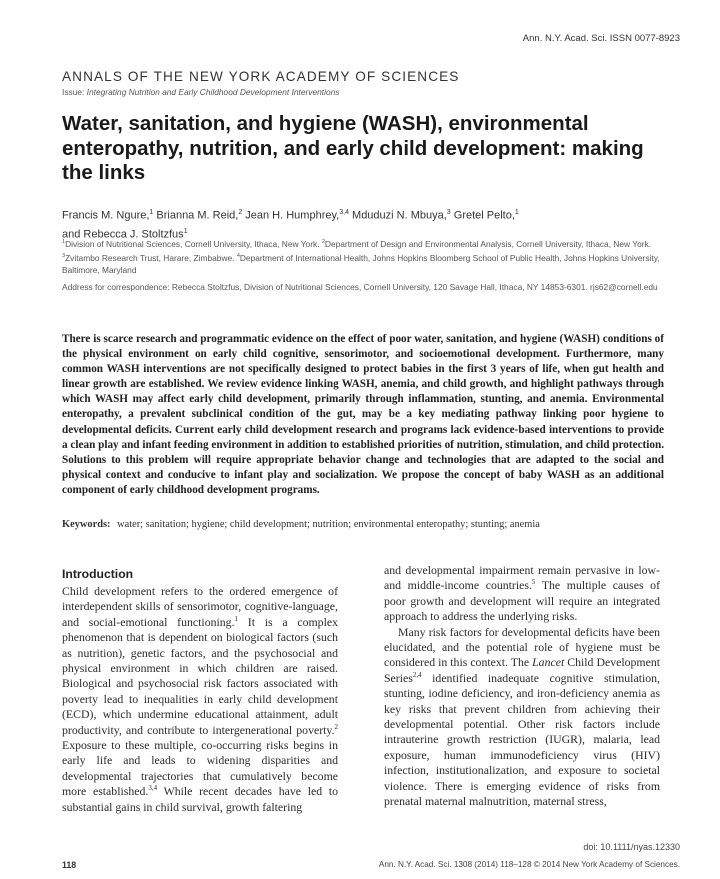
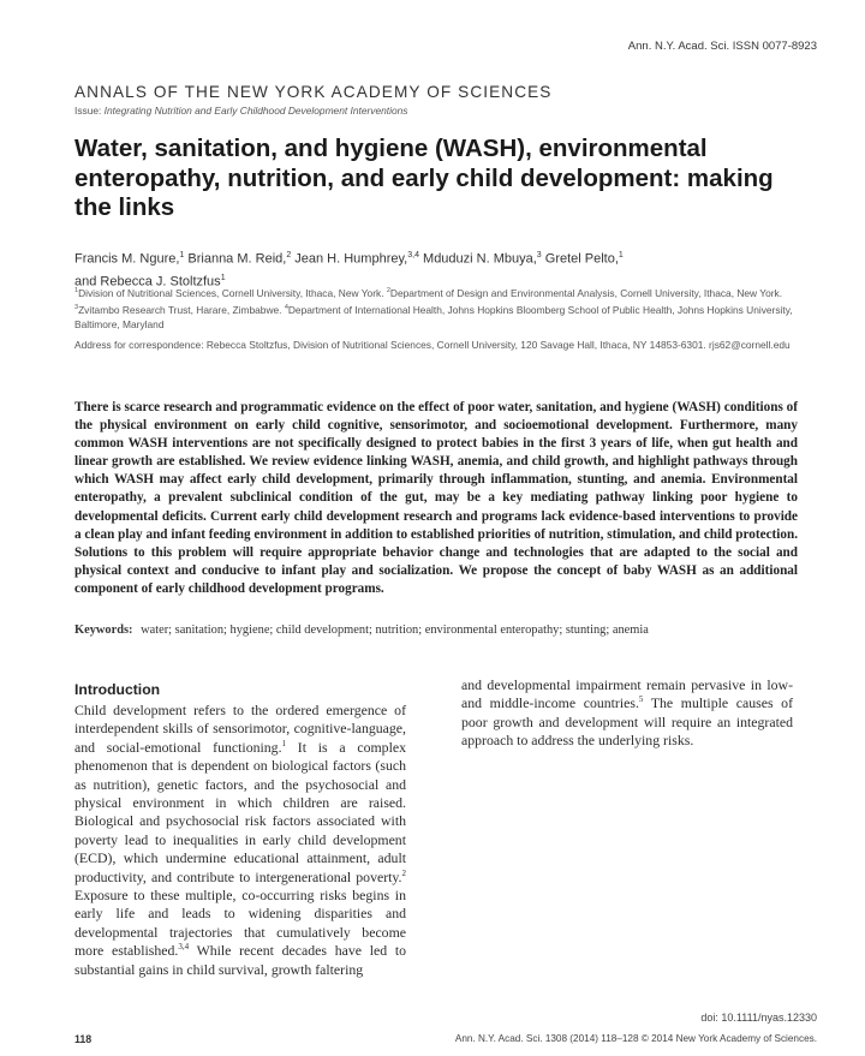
  Ann. N.Y. Acad. Sci. ISSN 0077-8923
  ANNALS OF THE NEW YORK ACADEMY OF SCIENCES
  Issue: Integrating Nutrition and Early Childhood Development Interventions
  Water, sanitation, and hygiene (WASH), environmental enteropathy, nutrition, and early child development: making the links
  Francis M. Ngure, Brianna M. Reid, Jean H. Humphrey, Mduduzi N. Mbuya, Gretel Pelto,
  and Rebecca J. Stoltzfus
  Division of Nutritional Sciences, Cornell University, Ithaca, New York. Department of Design and Environmental Analysis, Cornell University, Ithaca, New York.Zvitambo Research Trust, Harare, Zimbabwe. Department of International Health, Johns Hopkins Bloomberg School of Public Health, Johns Hopkins University, Baltimore, Maryland
  Address for correspondence: Rebecca Stoltzfus, Division of Nutritional Sciences, Cornell University, 120 Savage Hall, Ithaca, NY 14853-6301. rjs62@cornell.edu
  There is scarce research and programmatic evidence on the effect of poor water, sanitation, and hygiene (WASH) conditions of the physical environment on early child cognitive, sensorimotor, and socioemotional development. Furthermore, many common WASH interventions are not specifically designed to protect babies in the first 3 years of life, when gut health and linear growth are established. We review evidence linking WASH, anemia, and child growth, and highlight pathways through which WASH may affect early child development, primarily through inflammation, stunting, and anemia. Environmental enteropathy, a prevalent subclinical condition of the gut, may be a key mediating pathway linking poor hygiene to developmental deficits. Current early child development research and programs lack evidence-based interventions to provide a clean play and infant feeding environment in addition to established priorities of nutrition, stimulation, and child protection. Solutions to this problem will require appropriate behavior change and technologies that are adapted to the social and physical context and conducive to infant play and socialization. We propose the concept of baby WASH as an additional component of early childhood development programs.
  Keywords: water; sanitation; hygiene; child development; nutrition; environmental enteropathy; stunting; anemia
  Introduction
  Child development refers to the ordered emergence of interdependent skills of sensorimotor, cognitive-language, and social-emotional functioning.1 It is a complex phenomenon that is dependent on biological factors (such as nutrition), genetic factors, and the psychosocial and physical environment in which children are raised. Biological and psychosocial risk factors associated with poverty lead to inequalities in early child development (ECD), which undermine educational attainment, adult productivity, and contribute to intergenerational poverty.2 Exposure to these multiple, co-occurring risks begins in early life and leads to widening disparities and developmental trajectories that cumulatively become more established.3,4 While recent decades have led to substantial gains in child survival, growth faltering
  and developmental impairment remain pervasive in low- and middle-income countries.5 The multiple causes of poor growth and development will require an integrated approach to address the underlying risks.
- Many risk factors for developmental deficits have been elucidated, and the potential role of hygiene must be considered in this context. The Lancet Child Development Series2,4 identified inadequate cognitive stimulation, stunting, iodine deficiency, and iron-deficiency anemia as key risks that prevent children from achieving their developmental potential. Other risk factors include intrauterine growth restriction (IUGR), malaria, lead exposure, human immunodeficiency virus (HIV) infection, institutionalization, and exposure to societal violence. There is emerging evidence of risks from prenatal maternal malnutrition, maternal stress,
  doi: 10.1111/nyas.12330
  118
  Ann. N.Y. Acad. Sci. 1308 (2014) 118–128 © 2014 New York Academy of Sciences.
